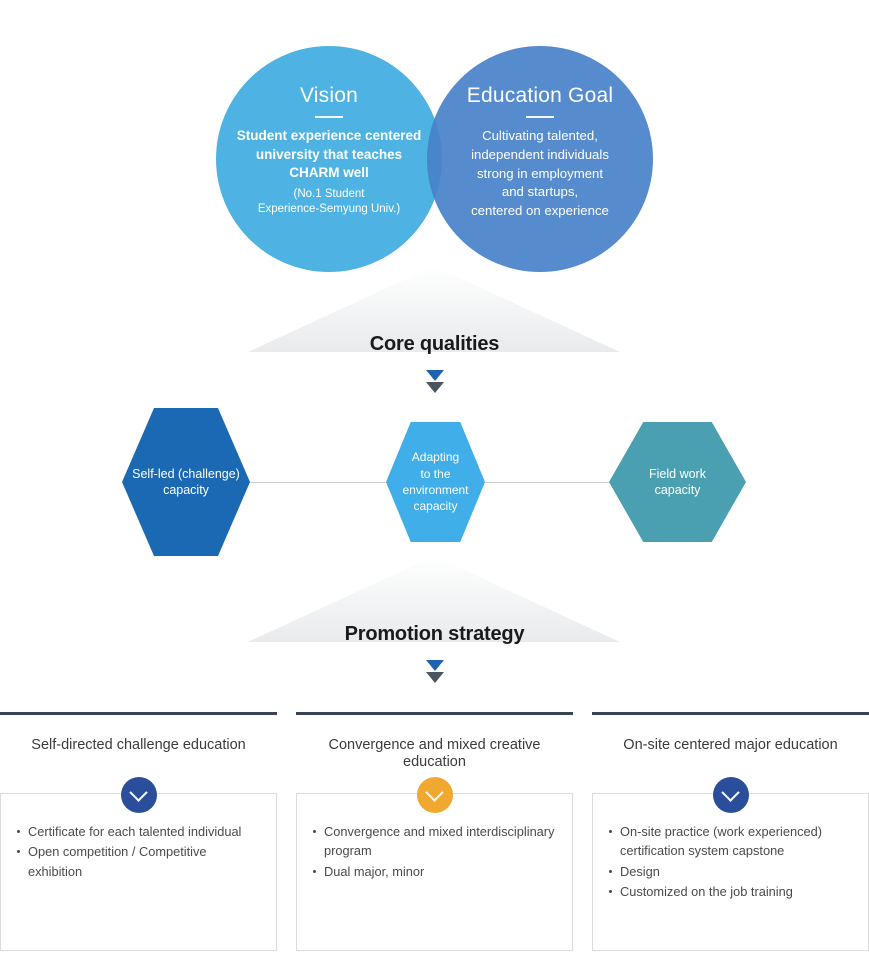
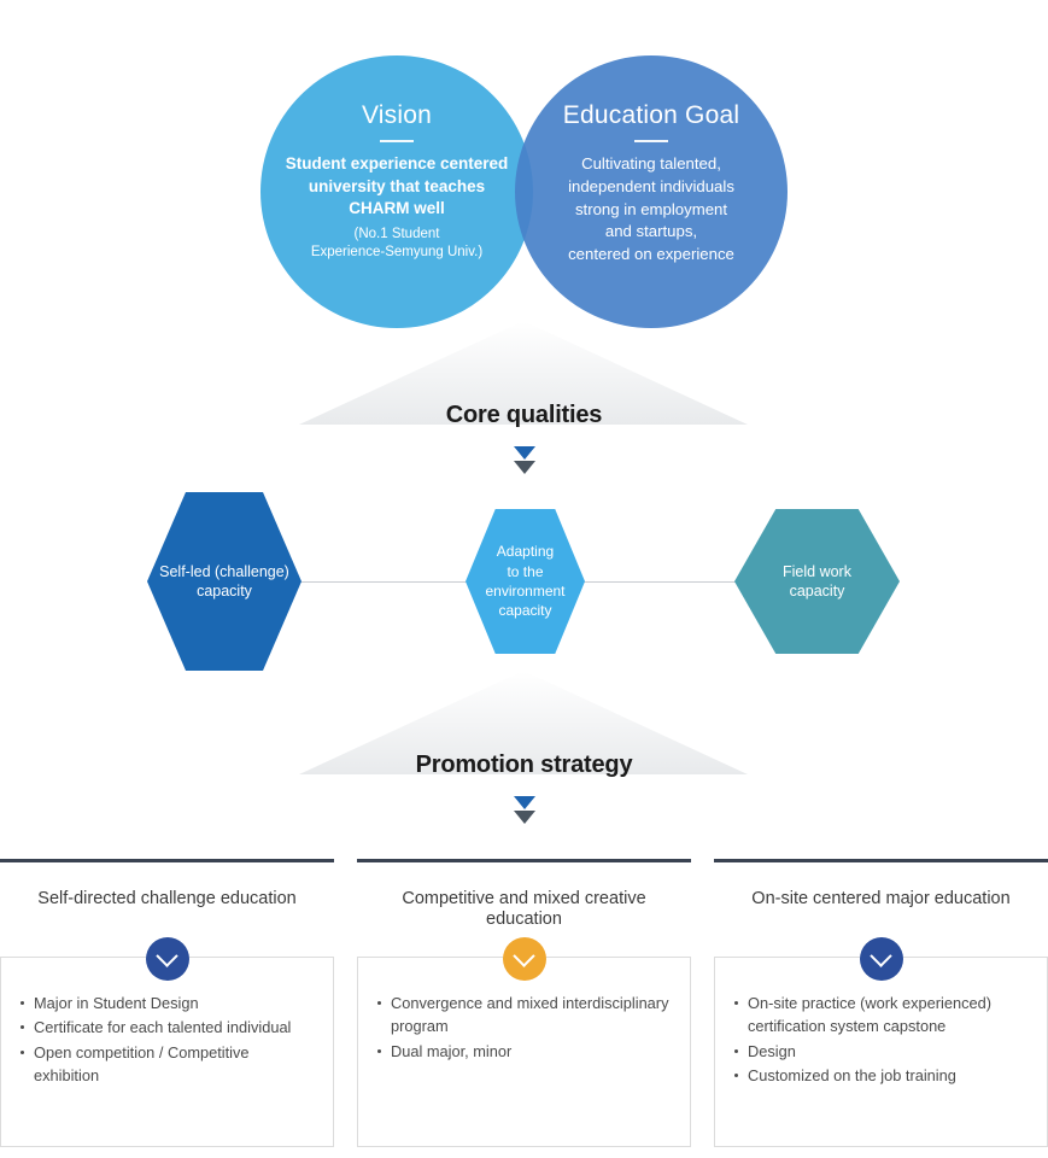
  Vision
  Student experience centered
  university that teaches
  CHARM well
  (No.1 Student
  Experience-Semyung Univ.)
  Education Goal
  Cultivating talented,
  independent individuals
  strong in employment
  and startups,
  centered on experience
  Core qualities
  Self-led (challenge)
  capacity
  Adapting
  to the
  environment
  capacity
  Field work
  capacity
  Promotion strategy
  Self-directed challenge education
+ Major in Student Design
  Certificate for each talented individual
  Open competition / Competitive exhibition
- Convergence and mixed creative education
+ Competitive and mixed creative education
  Convergence and mixed interdisciplinary program
  Dual major, minor
  On-site centered major education
  On-site practice (work experienced) certification system capstone
  Design
  Customized on the job training
